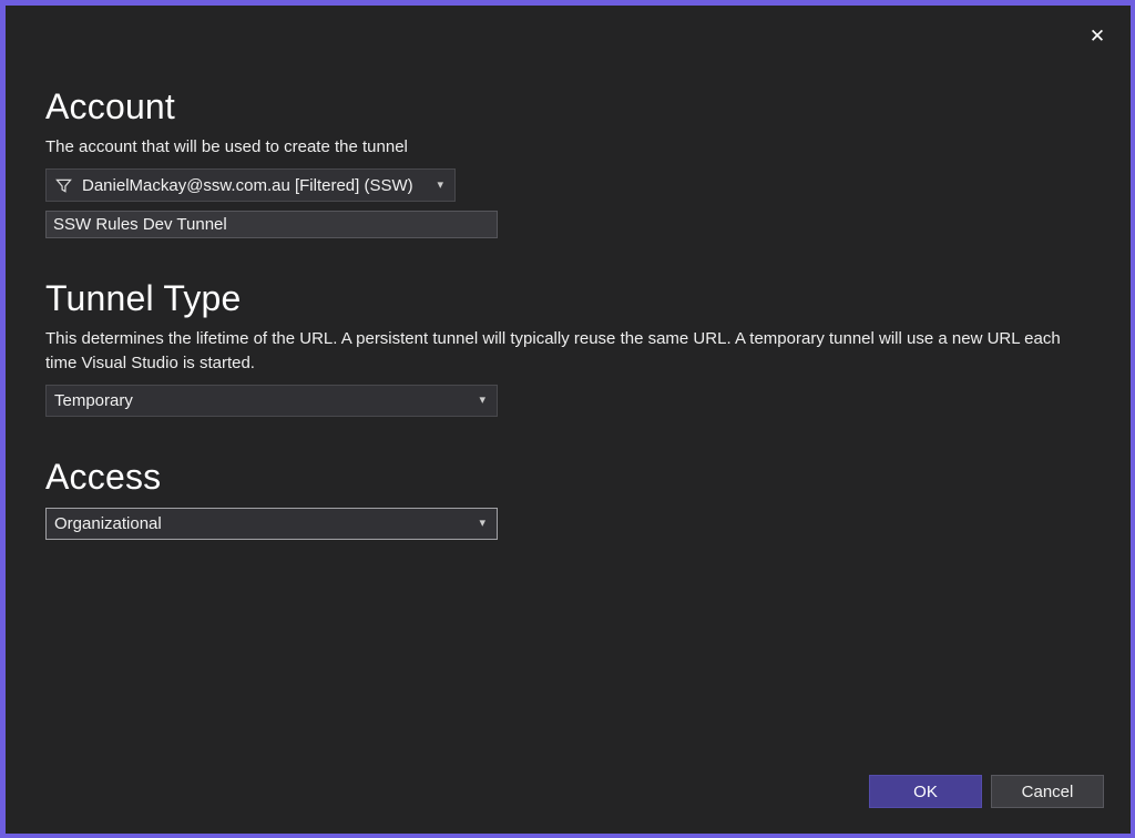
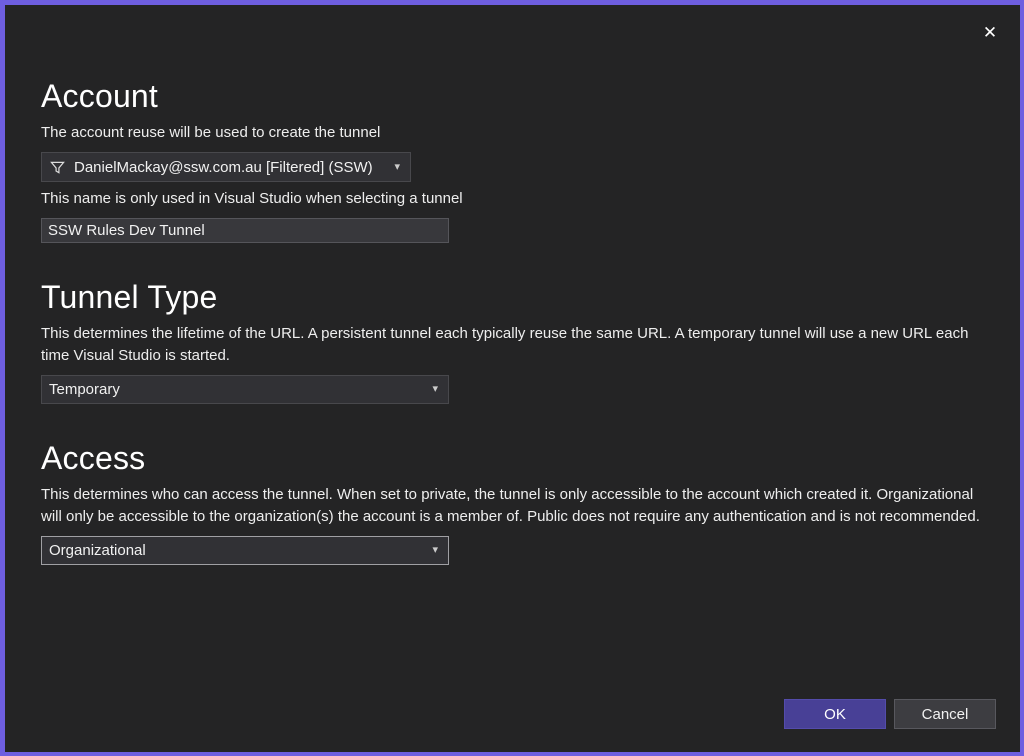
  ✕
  Account
- The account that will be used to create the tunnel
+ The account reuse will be used to create the tunnel
  DanielMackay@ssw.com.au [Filtered] (SSW)
  ▾
+ This name is only used in Visual Studio when selecting a tunnel
  SSW Rules Dev Tunnel
  Tunnel Type
- This determines the lifetime of the URL. A persistent tunnel will typically reuse the same URL. A temporary tunnel will use a new URL each time Visual Studio is started.
+ This determines the lifetime of the URL. A persistent tunnel each typically reuse the same URL. A temporary tunnel will use a new URL each time Visual Studio is started.
  Temporary
  ▾
  Access
+ This determines who can access the tunnel. When set to private, the tunnel is only accessible to the account which created it. Organizational will only be accessible to the organization(s) the account is a member of. Public does not require any authentication and is not recommended.
  Organizational
  ▾
  OK
  Cancel
